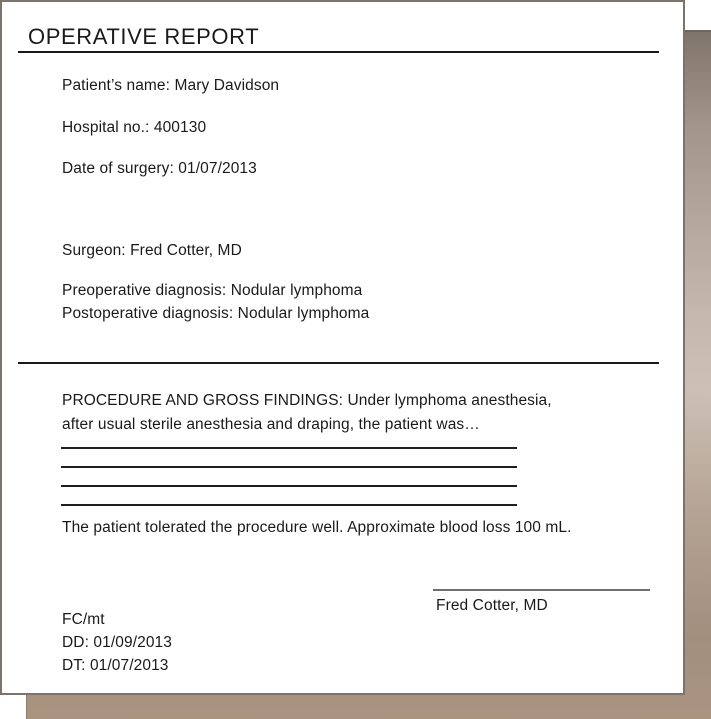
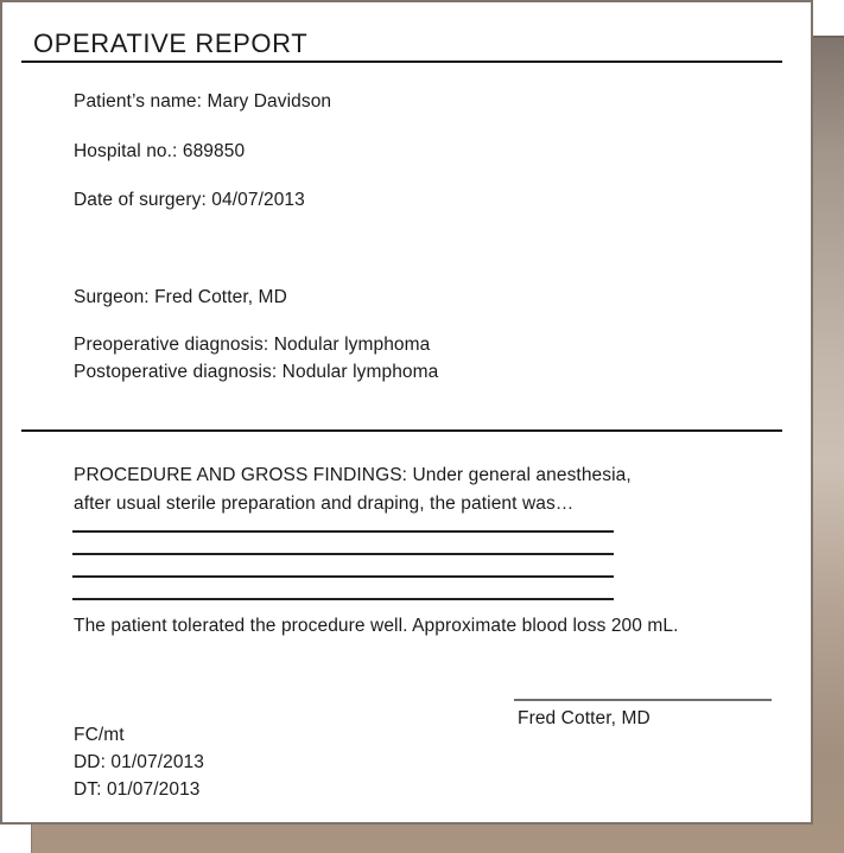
  OPERATIVE REPORT
  Patient’s name: Mary Davidson
- Hospital no.: 400130
+ Hospital no.: 689850
- Date of surgery: 01/07/2013
+ Date of surgery: 04/07/2013
  Surgeon: Fred Cotter, MD
  Preoperative diagnosis: Nodular lymphoma
  Postoperative diagnosis: Nodular lymphoma
- PROCEDURE AND GROSS FINDINGS: Under lymphoma anesthesia,
+ PROCEDURE AND GROSS FINDINGS: Under general anesthesia,
- after usual sterile anesthesia and draping, the patient was…
+ after usual sterile preparation and draping, the patient was…
- The patient tolerated the procedure well. Approximate blood loss 100 mL.
+ The patient tolerated the procedure well. Approximate blood loss 200 mL.
  Fred Cotter, MD
  FC/mt
- DD: 01/09/2013
+ DD: 01/07/2013
  DT: 01/07/2013
